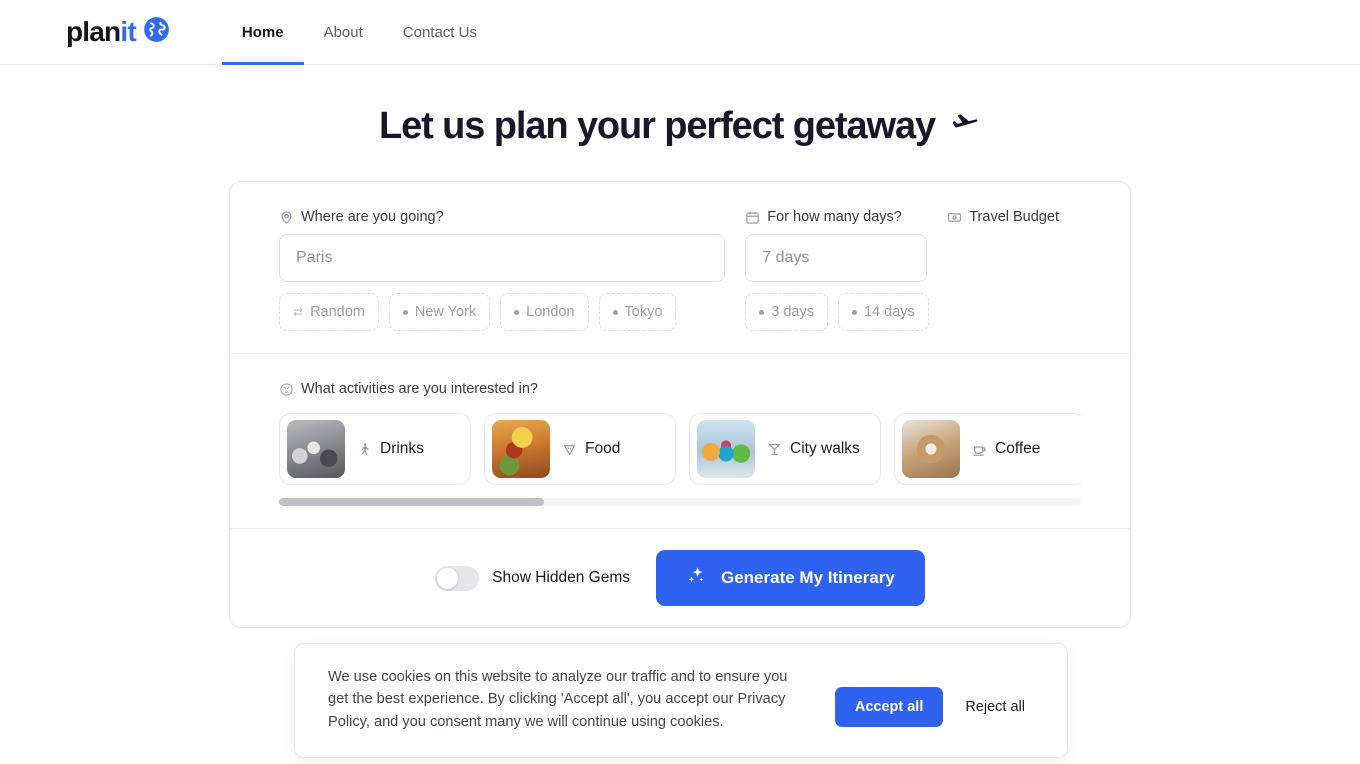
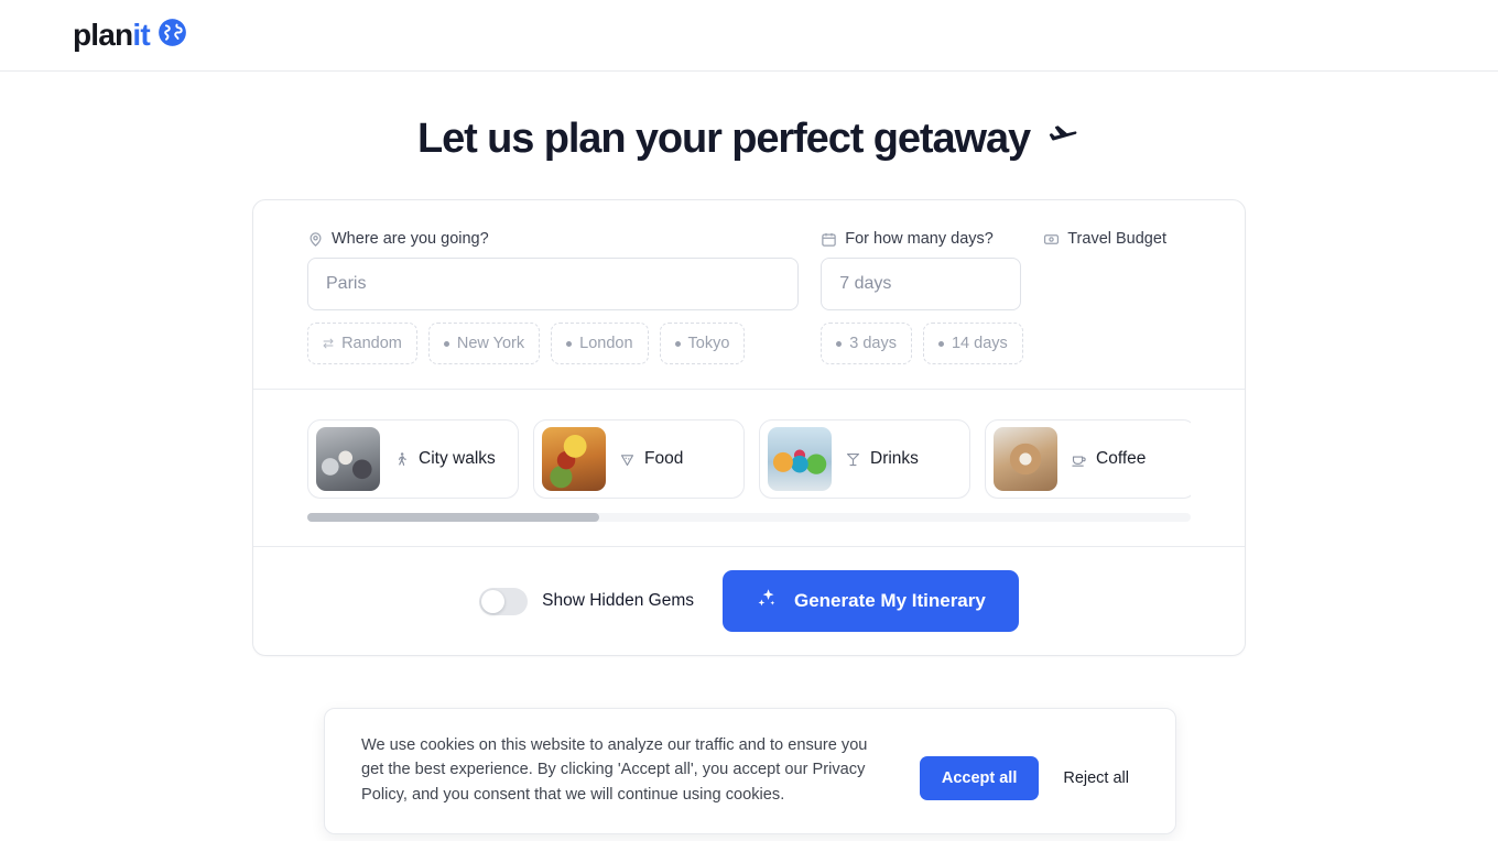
  planit
- Home
- About
- Contact Us
  Let us plan your perfect getaway
  Where are you going?
  Paris
  ⇄
  Random
  New York
  London
  Tokyo
  For how many days?
  7 days
  3 days
  14 days
  Travel Budget
- What activities are you interested in?
- Drinks
+ City walks
  Food
- City walks
+ Drinks
  Coffee
  Show Hidden Gems
  Generate My Itinerary
- We use cookies on this website to analyze our traffic and to ensure you get the best experience. By clicking 'Accept all', you accept our Privacy Policy, and you consent many we will continue using cookies.
+ We use cookies on this website to analyze our traffic and to ensure you get the best experience. By clicking 'Accept all', you accept our Privacy Policy, and you consent that we will continue using cookies.
  Accept all
  Reject all
